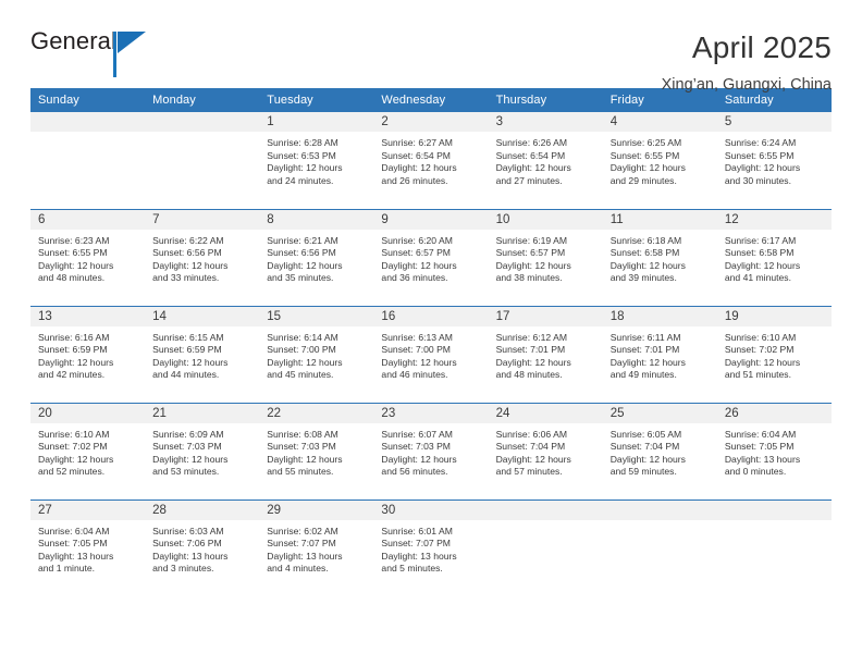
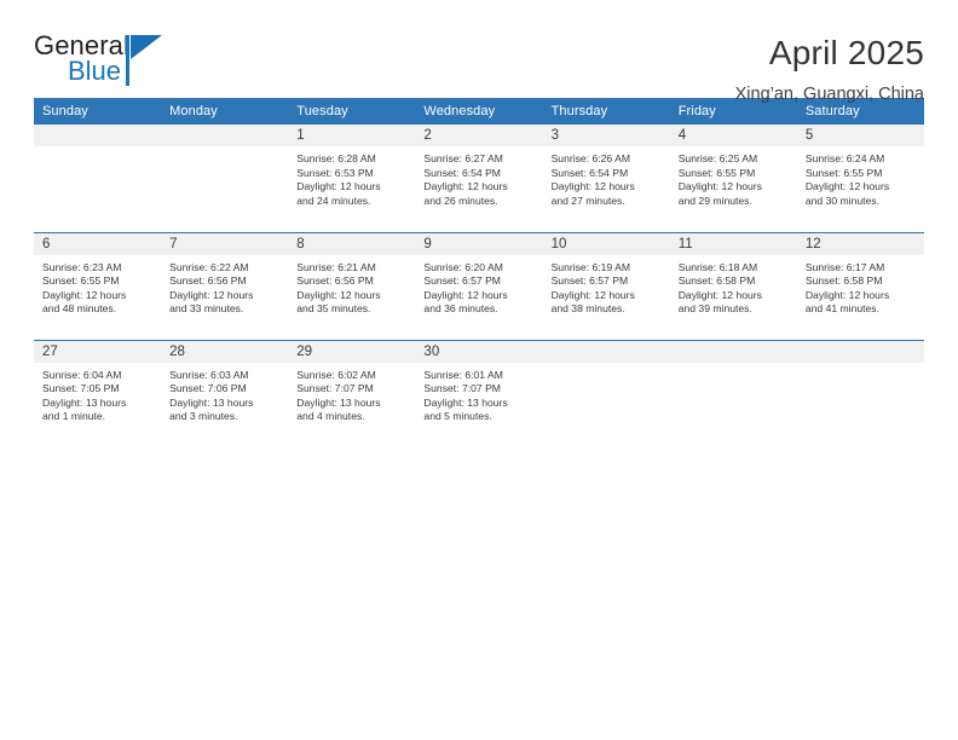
  Genera
+ Blue
  April 2025
  Xing’an, Guangxi, China
  Sunday	Monday	Tuesday	Wednesday	Thursday	Friday	Saturday
  		1Sunrise: 6:28 AMSunset: 6:53 PMDaylight: 12 hoursand 24 minutes.	2Sunrise: 6:27 AMSunset: 6:54 PMDaylight: 12 hoursand 26 minutes.	3Sunrise: 6:26 AMSunset: 6:54 PMDaylight: 12 hoursand 27 minutes.	4Sunrise: 6:25 AMSunset: 6:55 PMDaylight: 12 hoursand 29 minutes.	5Sunrise: 6:24 AMSunset: 6:55 PMDaylight: 12 hoursand 30 minutes.
  6Sunrise: 6:23 AMSunset: 6:55 PMDaylight: 12 hoursand 48 minutes.	7Sunrise: 6:22 AMSunset: 6:56 PMDaylight: 12 hoursand 33 minutes.	8Sunrise: 6:21 AMSunset: 6:56 PMDaylight: 12 hoursand 35 minutes.	9Sunrise: 6:20 AMSunset: 6:57 PMDaylight: 12 hoursand 36 minutes.	10Sunrise: 6:19 AMSunset: 6:57 PMDaylight: 12 hoursand 38 minutes.	11Sunrise: 6:18 AMSunset: 6:58 PMDaylight: 12 hoursand 39 minutes.	12Sunrise: 6:17 AMSunset: 6:58 PMDaylight: 12 hoursand 41 minutes.
- 13Sunrise: 6:16 AMSunset: 6:59 PMDaylight: 12 hoursand 42 minutes.	14Sunrise: 6:15 AMSunset: 6:59 PMDaylight: 12 hoursand 44 minutes.	15Sunrise: 6:14 AMSunset: 7:00 PMDaylight: 12 hoursand 45 minutes.	16Sunrise: 6:13 AMSunset: 7:00 PMDaylight: 12 hoursand 46 minutes.	17Sunrise: 6:12 AMSunset: 7:01 PMDaylight: 12 hoursand 48 minutes.	18Sunrise: 6:11 AMSunset: 7:01 PMDaylight: 12 hoursand 49 minutes.	19Sunrise: 6:10 AMSunset: 7:02 PMDaylight: 12 hoursand 51 minutes.
- 20Sunrise: 6:10 AMSunset: 7:02 PMDaylight: 12 hoursand 52 minutes.	21Sunrise: 6:09 AMSunset: 7:03 PMDaylight: 12 hoursand 53 minutes.	22Sunrise: 6:08 AMSunset: 7:03 PMDaylight: 12 hoursand 55 minutes.	23Sunrise: 6:07 AMSunset: 7:03 PMDaylight: 12 hoursand 56 minutes.	24Sunrise: 6:06 AMSunset: 7:04 PMDaylight: 12 hoursand 57 minutes.	25Sunrise: 6:05 AMSunset: 7:04 PMDaylight: 12 hoursand 59 minutes.	26Sunrise: 6:04 AMSunset: 7:05 PMDaylight: 13 hoursand 0 minutes.
  27Sunrise: 6:04 AMSunset: 7:05 PMDaylight: 13 hoursand 1 minute.	28Sunrise: 6:03 AMSunset: 7:06 PMDaylight: 13 hoursand 3 minutes.	29Sunrise: 6:02 AMSunset: 7:07 PMDaylight: 13 hoursand 4 minutes.	30Sunrise: 6:01 AMSunset: 7:07 PMDaylight: 13 hoursand 5 minutes.
